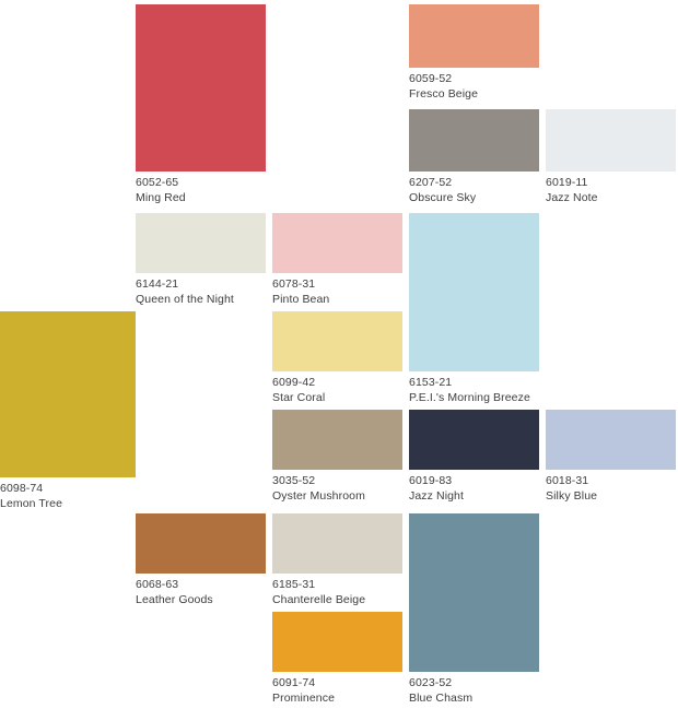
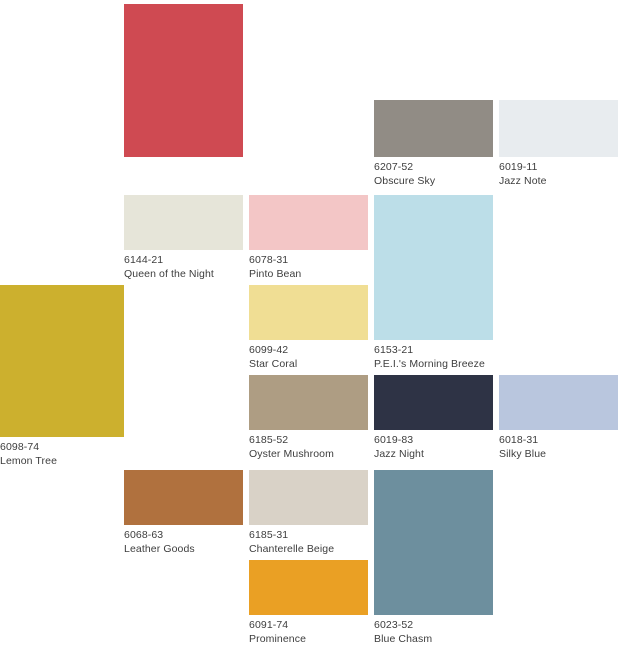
- 6052-65
- Ming Red
- 6059-52
- Fresco Beige
  6207-52
  Obscure Sky
  6019-11
  Jazz Note
  6144-21
  Queen of the Night
  6078-31
  Pinto Bean
  6153-21
  P.E.I.'s Morning Breeze
  6099-42
  Star Coral
  6098-74
  Lemon Tree
- 3035-52
+ 6185-52
  Oyster Mushroom
  6019-83
  Jazz Night
  6018-31
  Silky Blue
  6068-63
  Leather Goods
  6185-31
  Chanterelle Beige
  6023-52
  Blue Chasm
  6091-74
  Prominence
